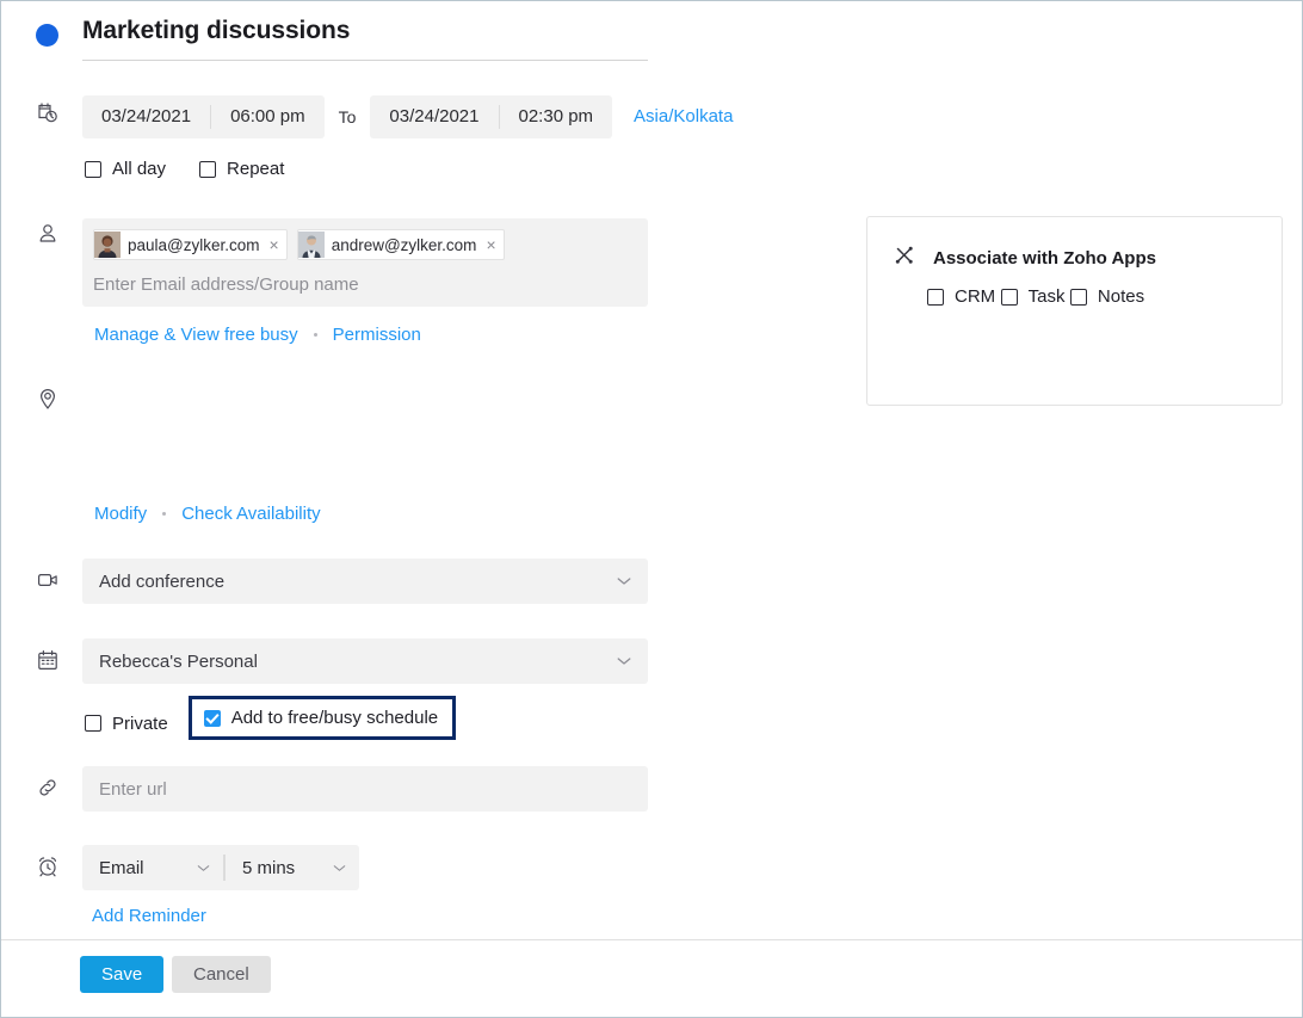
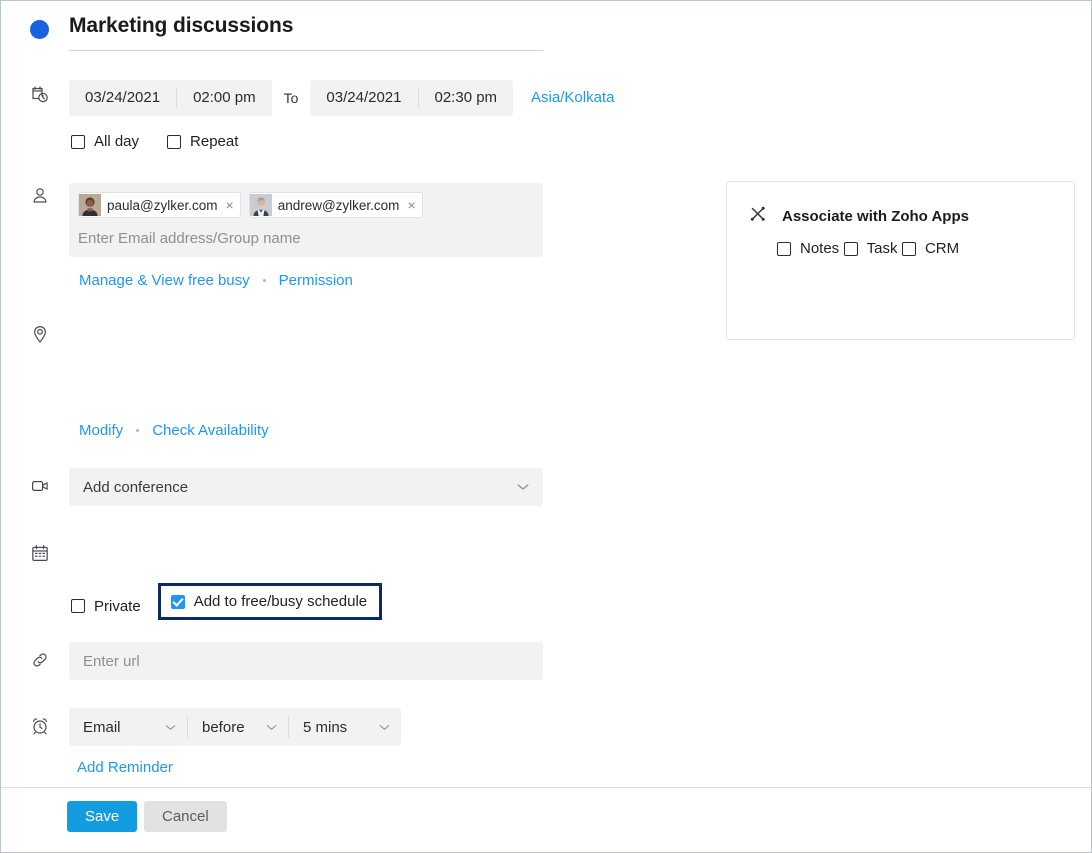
  Marketing discussions
  03/24/2021
- 06:00 pm
+ 02:00 pm
  To
  03/24/2021
  02:30 pm
  Asia/Kolkata
  All day
  Repeat
  paula@zylker.com
  ×
  andrew@zylker.com
  ×
  Enter Email address/Group name
  Manage & View free busy
  Permission
  Modify
  Check Availability
  Add conference
- Rebecca's Personal
  Private
  Add to free/busy schedule
  Enter url
  Email
+ before
  5 mins
  Add Reminder
  Associate with Zoho Apps
- CRM
+ Notes
  Task
- Notes
+ CRM
  Save
  Cancel
